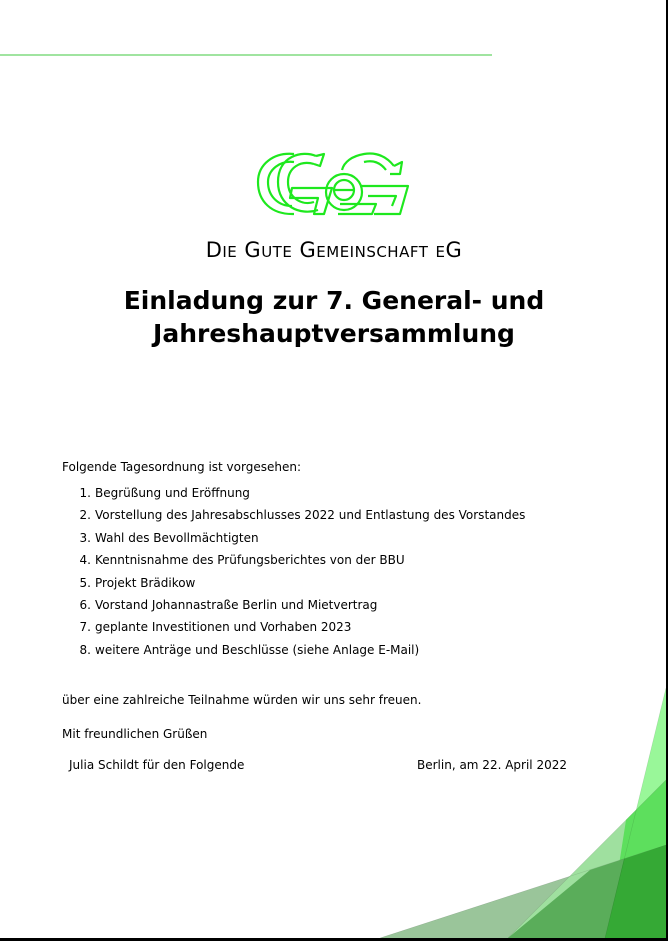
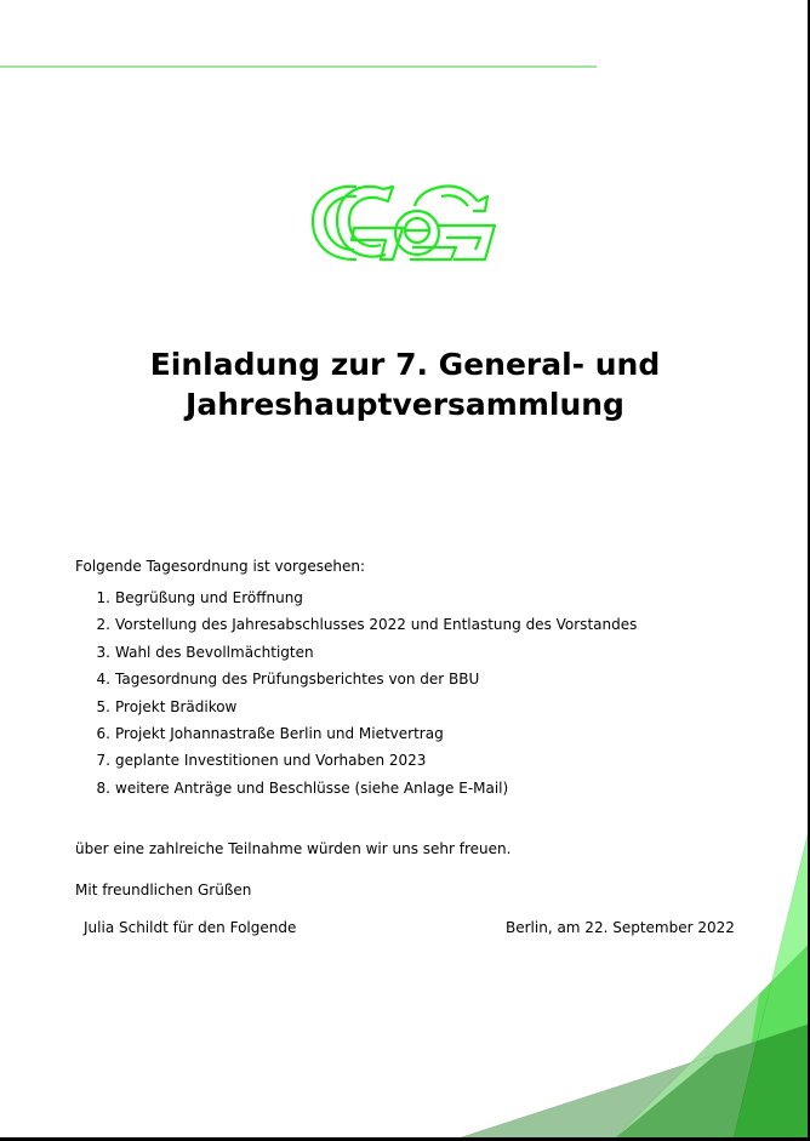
- Die Gute Gemeinschaft eG
  Einladung zur 7. General- und
  Jahreshauptversammlung
  Folgende Tagesordnung ist vorgesehen:
  1.
  Begrüßung und Eröffnung
  2.
  Vorstellung des Jahresabschlusses 2022 und Entlastung des Vorstandes
  3.
  Wahl des Bevollmächtigten
  4.
- Kenntnisnahme des Prüfungsberichtes von der BBU
+ Tagesordnung des Prüfungsberichtes von der BBU
  5.
  Projekt Brädikow
  6.
- Vorstand Johannastraße Berlin und Mietvertrag
+ Projekt Johannastraße Berlin und Mietvertrag
  7.
  geplante Investitionen und Vorhaben 2023
  8.
  weitere Anträge und Beschlüsse (siehe Anlage E-Mail)
  über eine zahlreiche Teilnahme würden wir uns sehr freuen.
  Mit freundlichen Grüßen
  Julia Schildt für den Folgende
- Berlin, am 22. April 2022
+ Berlin, am 22. September 2022
